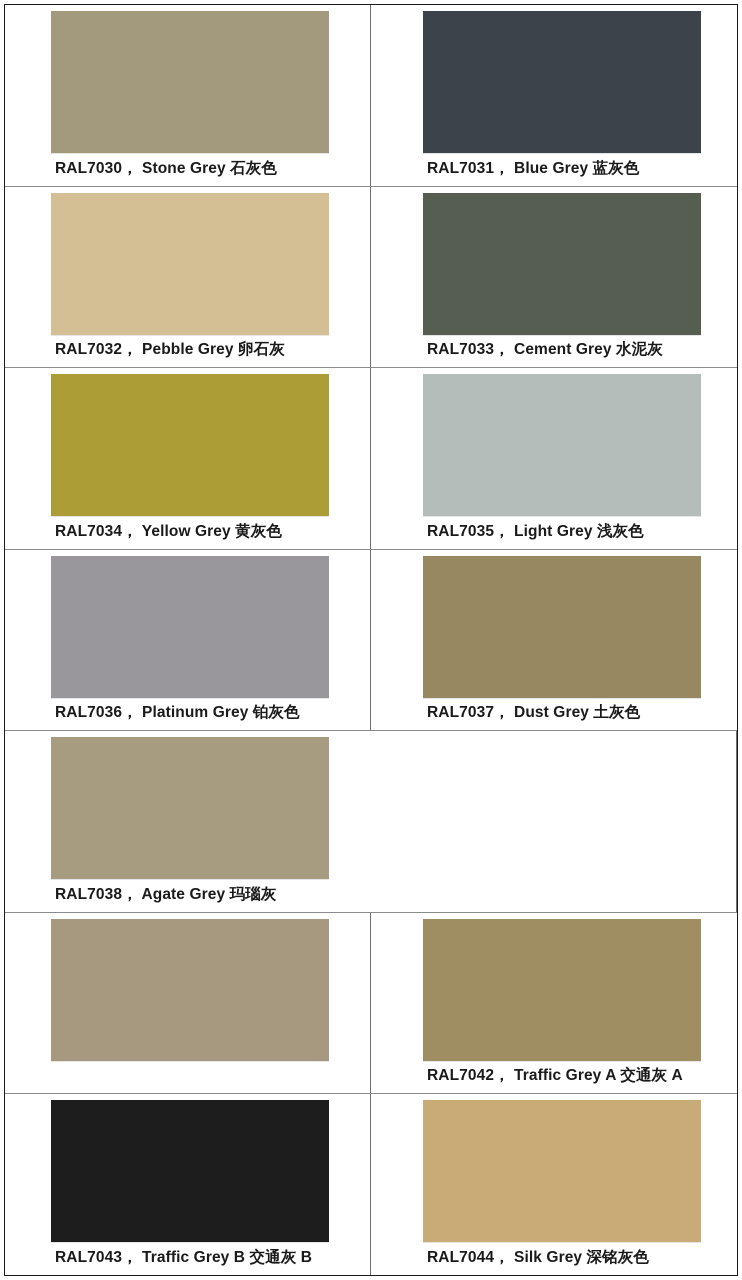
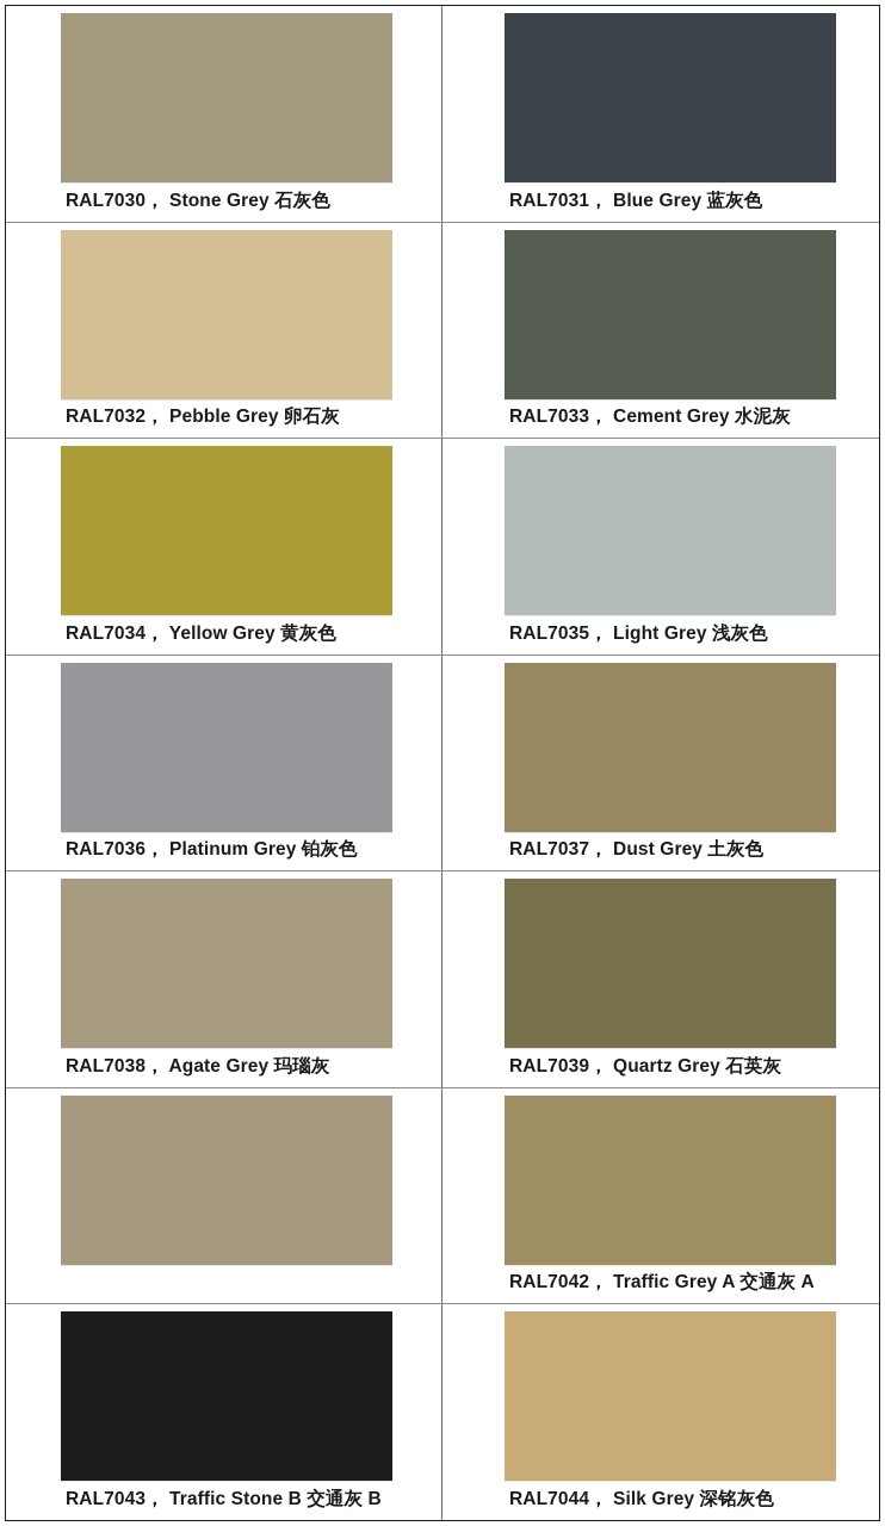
  RAL7030， Stone Grey 石灰色
  RAL7031， Blue Grey 蓝灰色
  RAL7032， Pebble Grey 卵石灰
  RAL7033， Cement Grey 水泥灰
  RAL7034， Yellow Grey 黄灰色
  RAL7035， Light Grey 浅灰色
  RAL7036， Platinum Grey 铂灰色
  RAL7037， Dust Grey 土灰色
  RAL7038， Agate Grey 玛瑙灰
+ RAL7039， Quartz Grey 石英灰
  RAL7042， Traffic Grey A 交通灰 A
- RAL7043， Traffic Grey B 交通灰 B
+ RAL7043， Traffic Stone B 交通灰 B
  RAL7044， Silk Grey 深铭灰色
